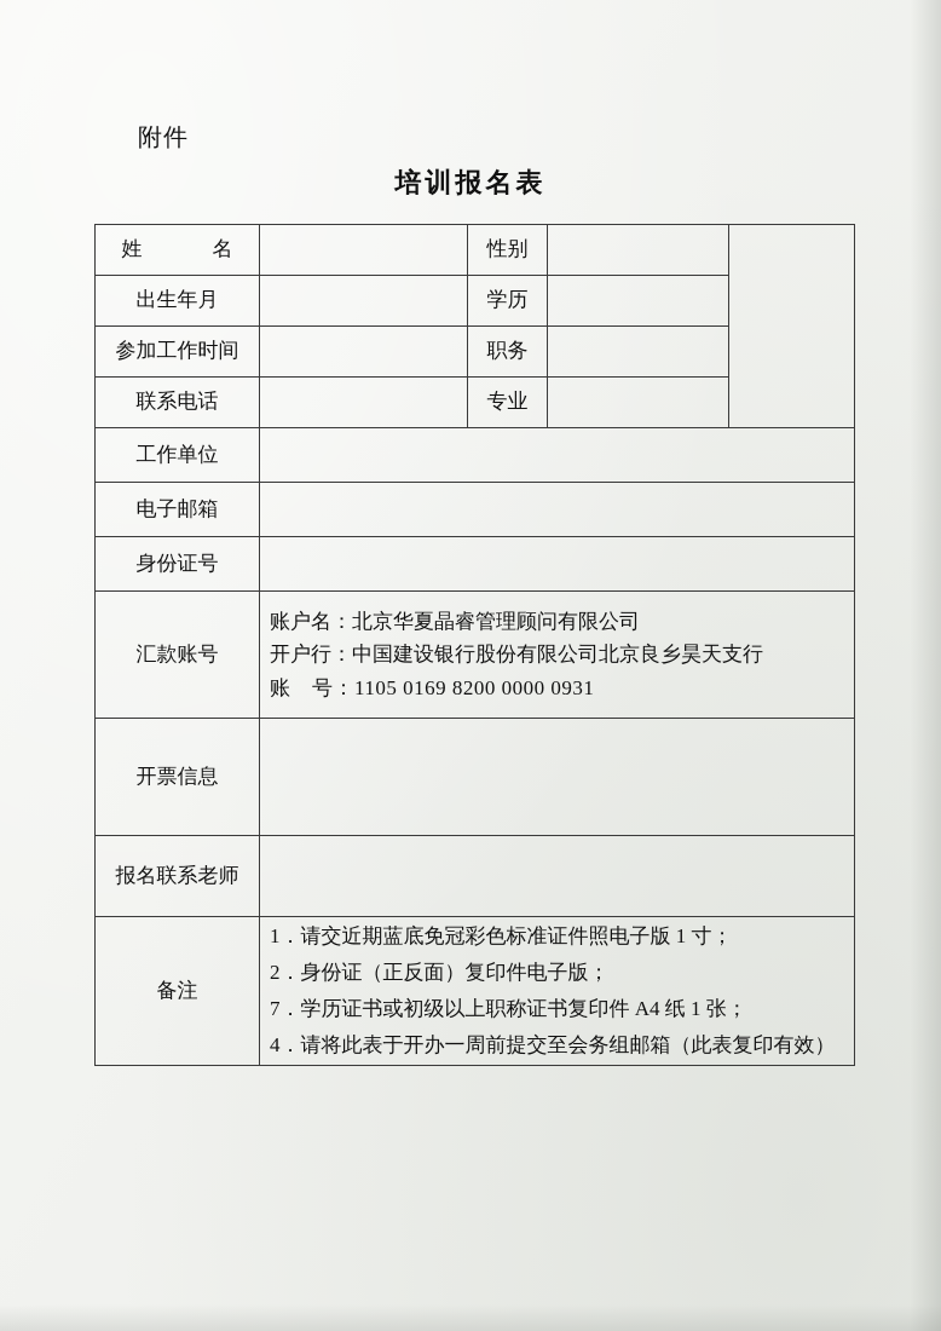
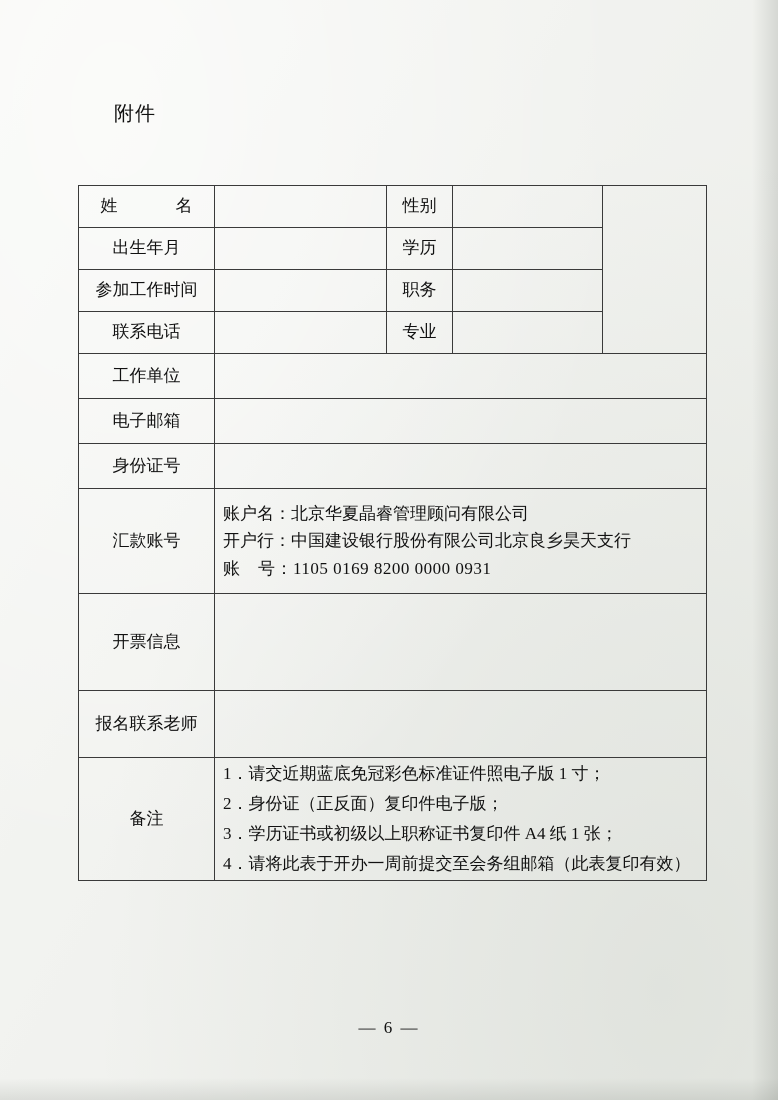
  附件
- 培训报名表
  姓 名		性别
  出生年月		学历
  参加工作时间		职务
  联系电话		专业
  工作单位
  电子邮箱
  身份证号
  汇款账号	账户名：北京华夏晶睿管理顾问有限公司 开户行：中国建设银行股份有限公司北京良乡昊天支行 账 号：1105 0169 8200 0000 0931
  开票信息
  报名联系老师
- 备注	1．请交近期蓝底免冠彩色标准证件照电子版 1 寸； 2．身份证（正反面）复印件电子版； 7．学历证书或初级以上职称证书复印件 A4 纸 1 张； 4．请将此表于开办一周前提交至会务组邮箱（此表复印有效）
+ 备注	1．请交近期蓝底免冠彩色标准证件照电子版 1 寸； 2．身份证（正反面）复印件电子版； 3．学历证书或初级以上职称证书复印件 A4 纸 1 张； 4．请将此表于开办一周前提交至会务组邮箱（此表复印有效）
+ — 6 —
